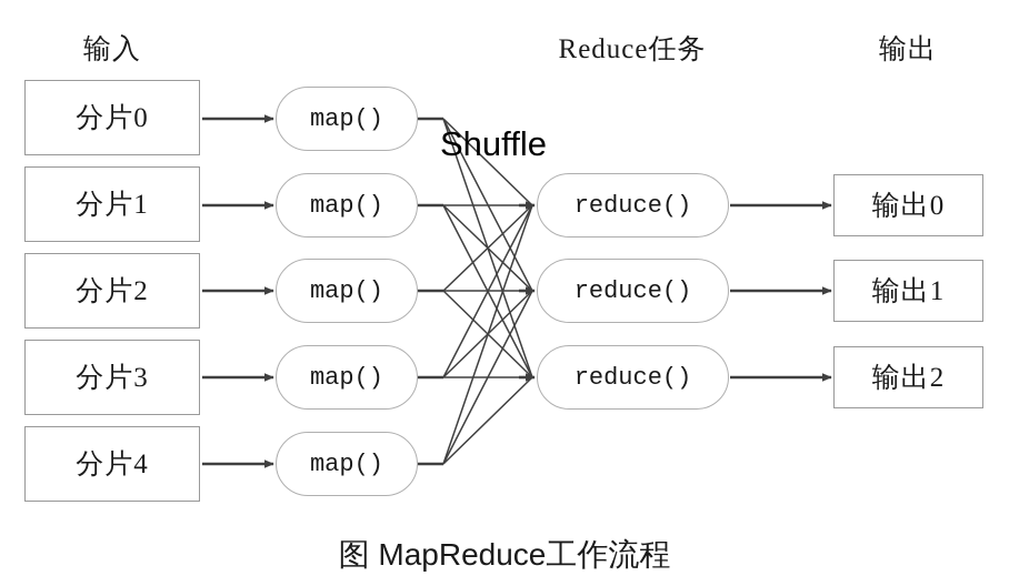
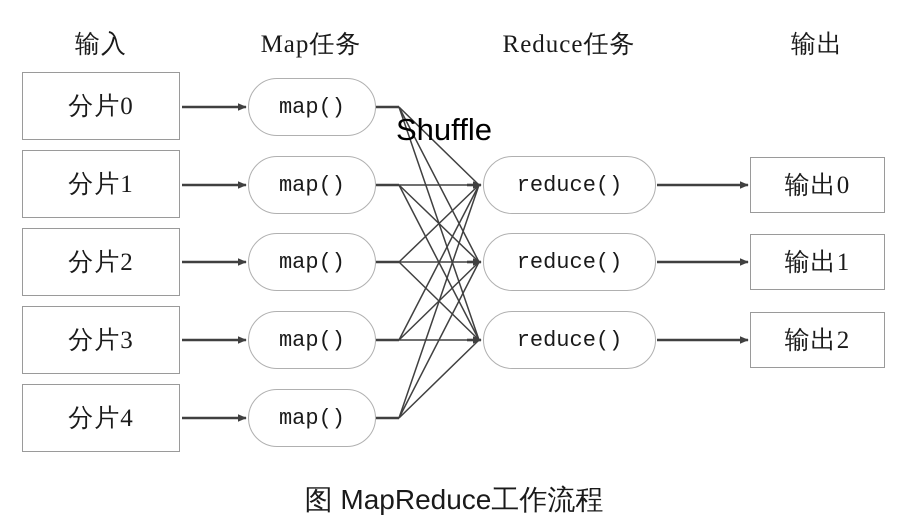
  输入
+ Map任务
  Reduce任务
  输出
  分片0
  分片1
  分片2
  分片3
  分片4
  map()
  map()
  map()
  map()
  map()
  reduce()
  reduce()
  reduce()
  输出0
  输出1
  输出2
  Shuffle
  图 MapReduce工作流程
